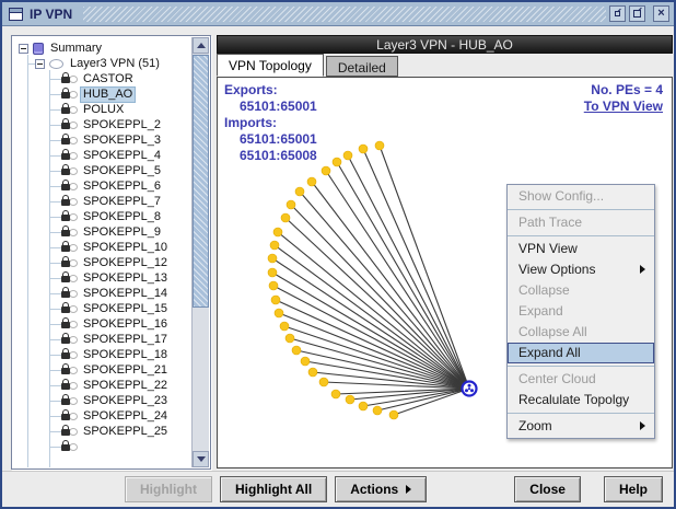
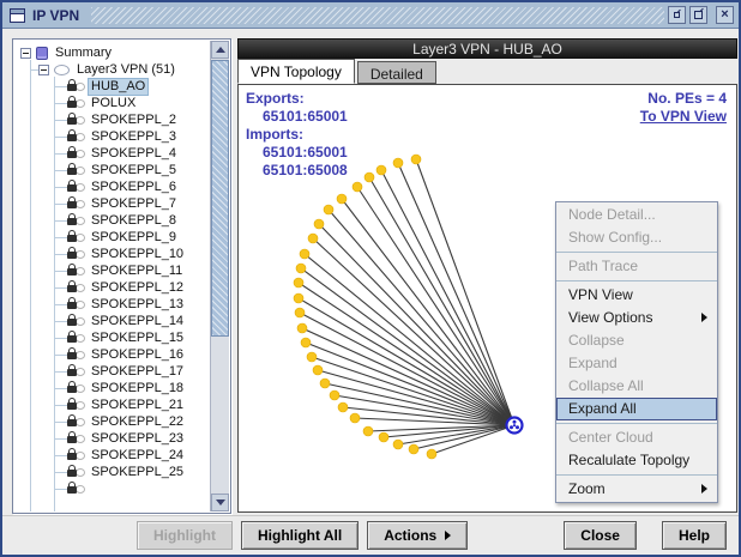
  IP VPN
  ×
  Summary
  Layer3 VPN (51)
- CASTOR
  HUB_AO
  POLUX
  SPOKEPPL_2
  SPOKEPPL_3
  SPOKEPPL_4
  SPOKEPPL_5
  SPOKEPPL_6
  SPOKEPPL_7
  SPOKEPPL_8
  SPOKEPPL_9
  SPOKEPPL_10
+ SPOKEPPL_11
  SPOKEPPL_12
  SPOKEPPL_13
  SPOKEPPL_14
  SPOKEPPL_15
  SPOKEPPL_16
  SPOKEPPL_17
  SPOKEPPL_18
  SPOKEPPL_21
  SPOKEPPL_22
  SPOKEPPL_23
  SPOKEPPL_24
  SPOKEPPL_25
  Layer3 VPN - HUB_AO
  VPN Topology
  Detailed
  Exports:
  65101:65001
  Imports:
  65101:65001
  65101:65008
  No. PEs = 4
  To VPN View
+ Node Detail...
  Show Config...
  Path Trace
  VPN View
  View Options
  Collapse
  Expand
  Collapse All
  Expand All
  Center Cloud
  Recalulate Topolgy
  Zoom
  Highlight
  Highlight All
  Actions
  Close
  Help
